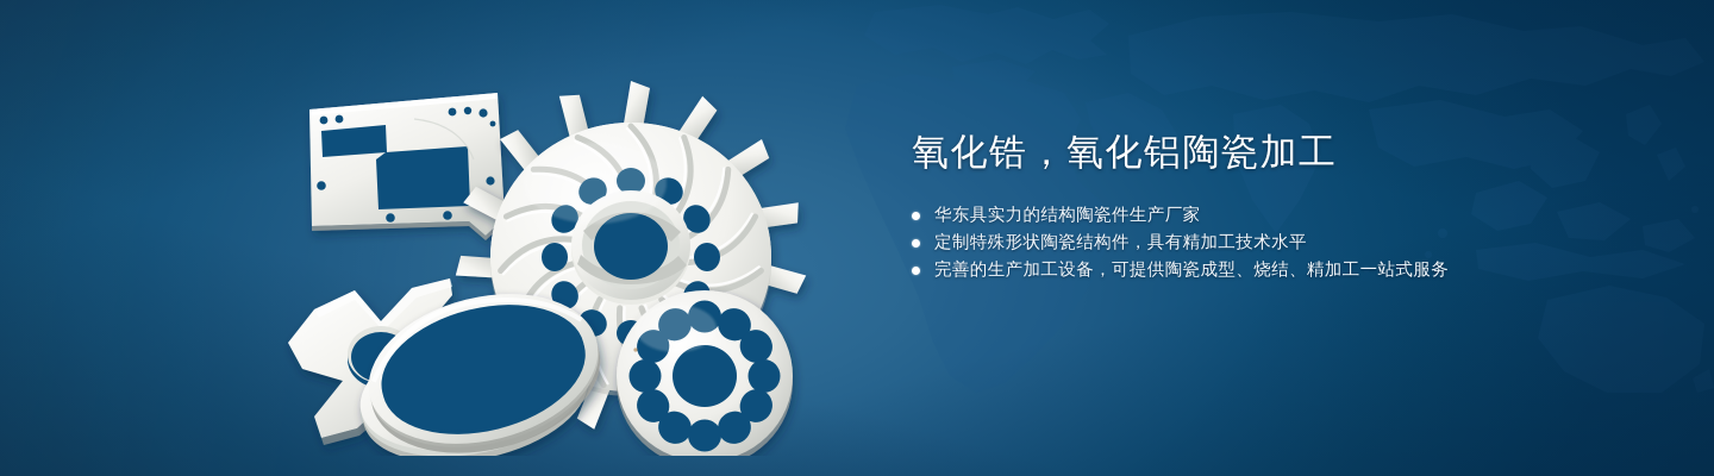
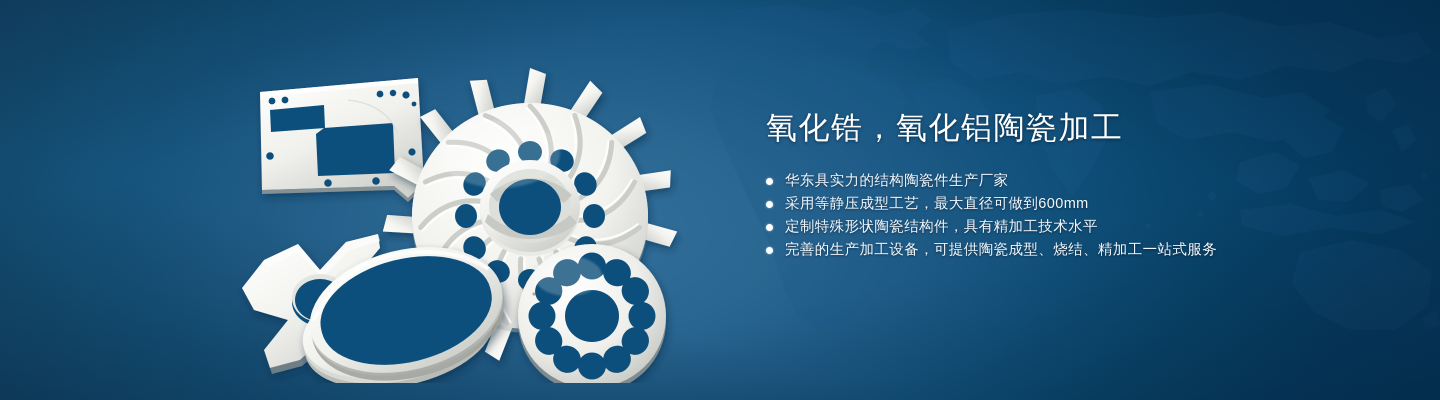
  氧化锆，氧化铝陶瓷加工
  华东具实力的结构陶瓷件生产厂家
+ 采用等静压成型工艺，最大直径可做到600mm
  定制特殊形状陶瓷结构件，具有精加工技术水平
  完善的生产加工设备，可提供陶瓷成型、烧结、精加工一站式服务
